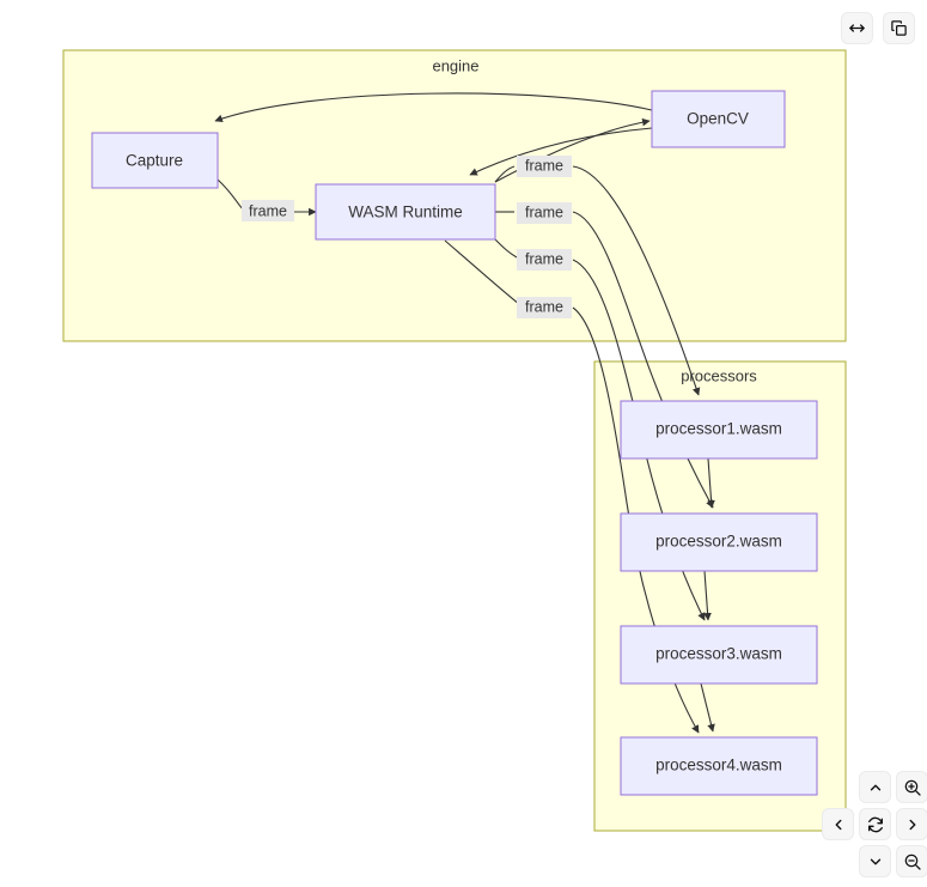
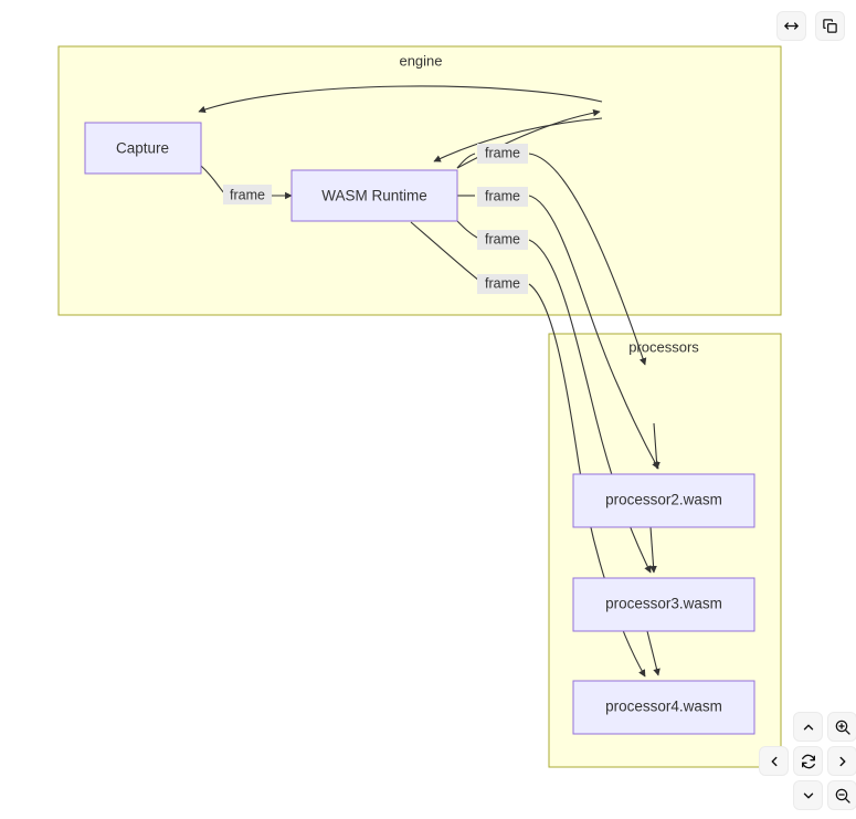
  engine
  pocessors
  frame
  frame
  frame
  frame
  frame
  Capture
  WASM Runtime
- OpenCV
- processor1.wasm
  processor2.wasm
  processor3.wasm
  processor4.wasm
